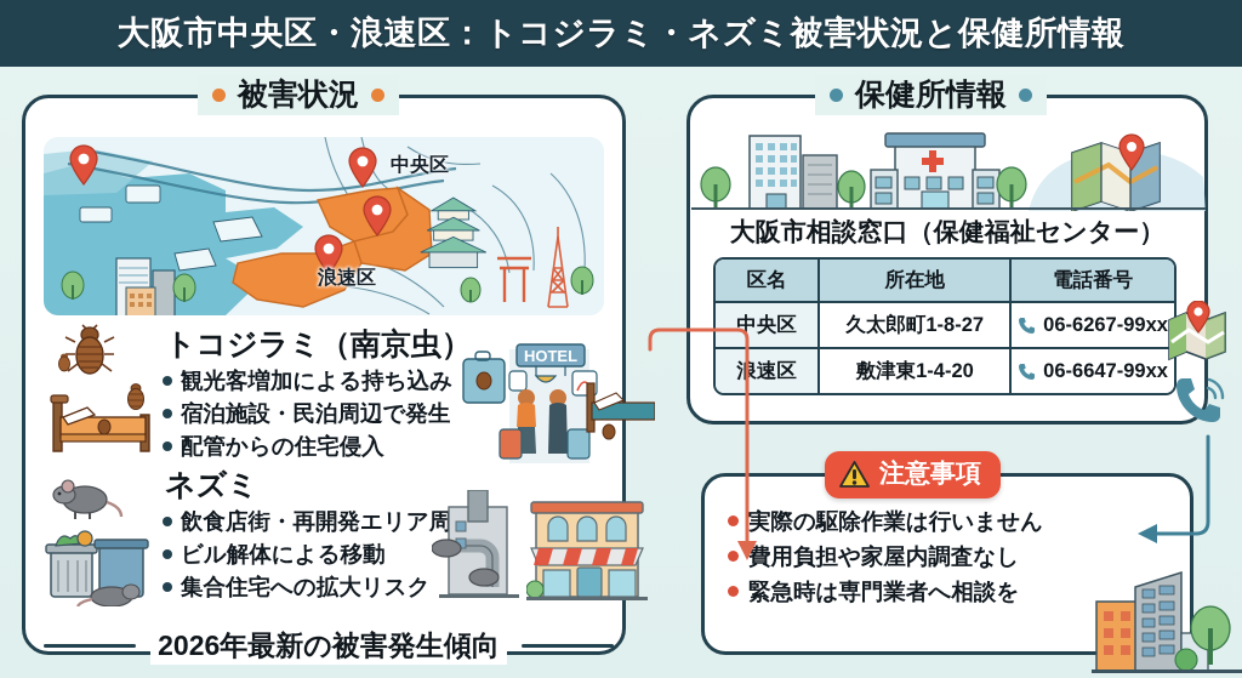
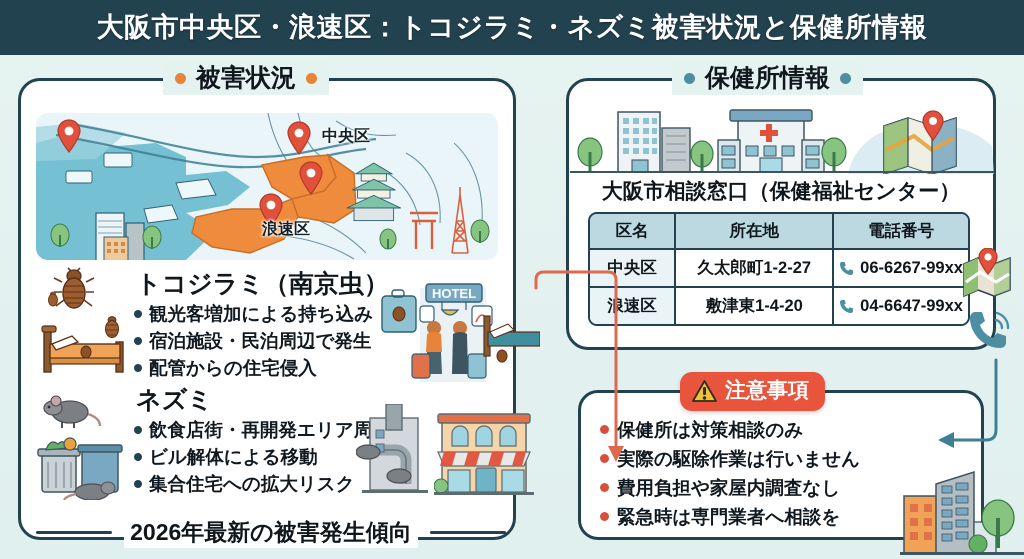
  大阪市中央区・浪速区：トコジラミ・ネズミ被害状況と保健所情報
  被害状況
  中央区
  浪速区
  トコジラミ（南京虫）
  観光客増加による持ち込み
  宿泊施設・民泊周辺で発生
  配管からの住宅侵入
  HOTEL
  ネズミ
  飲食店街・再開発エリア周
  ビル解体による移動
  集合住宅への拡大リスク
  2026年最新の被害発生傾向
  保健所情報
  大阪市相談窓口（保健福祉センター）
  区名	所在地	電話番号
- 中央区	久太郎町1-8-27	06-6267-99xx
+ 中央区	久太郎町1-2-27	06-6267-99xx
- 速区	敷津東1-4-20	06-6647-99xx
+ 速区	敷津東1-4-20	04-6647-99xx
  注意事項
+ 保健所は対策相談のみ
  実際の駆除作業は行いません
  費用負担や家屋内調査なし
  緊急時は専門業者へ相談を
